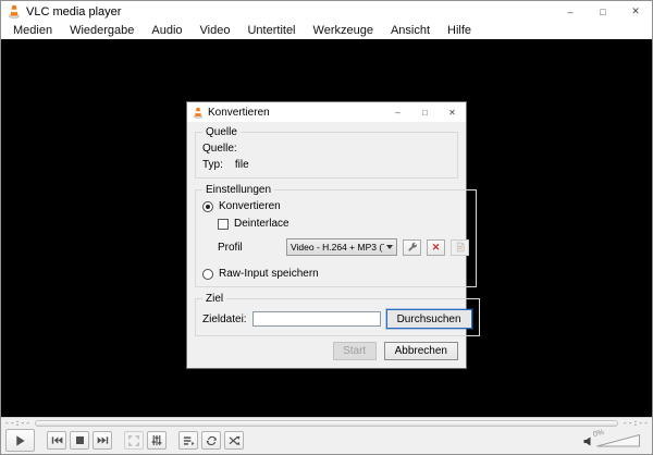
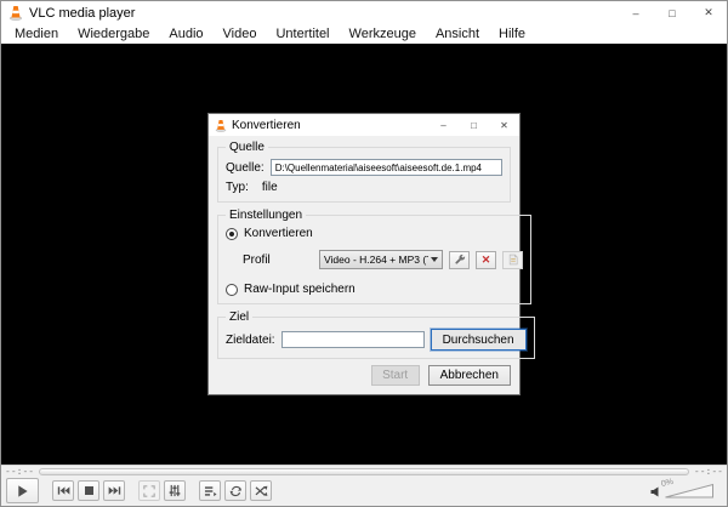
  VLC media player
  –
  □
  ✕
  Medien
  Wiedergabe
  Audio
  Video
  Untertitel
  Werkzeuge
  Ansicht
  Hilfe
  Konvertieren
  –
  □
  ✕
  Quelle
  Quelle:
+ D:\Quellenmaterial\aiseesoft\aiseesoft.de.1.mp4
  Typ:
  file
  Einstellungen
  Konvertieren
- Deinterlace
  Profil
  Video - H.264 + MP3 (
  ✕
  Raw-Input speichern
  Ziel
  Zieldatei:
  Durchsuchen
  Start
  Abbrechen
  --:--
  --:--
